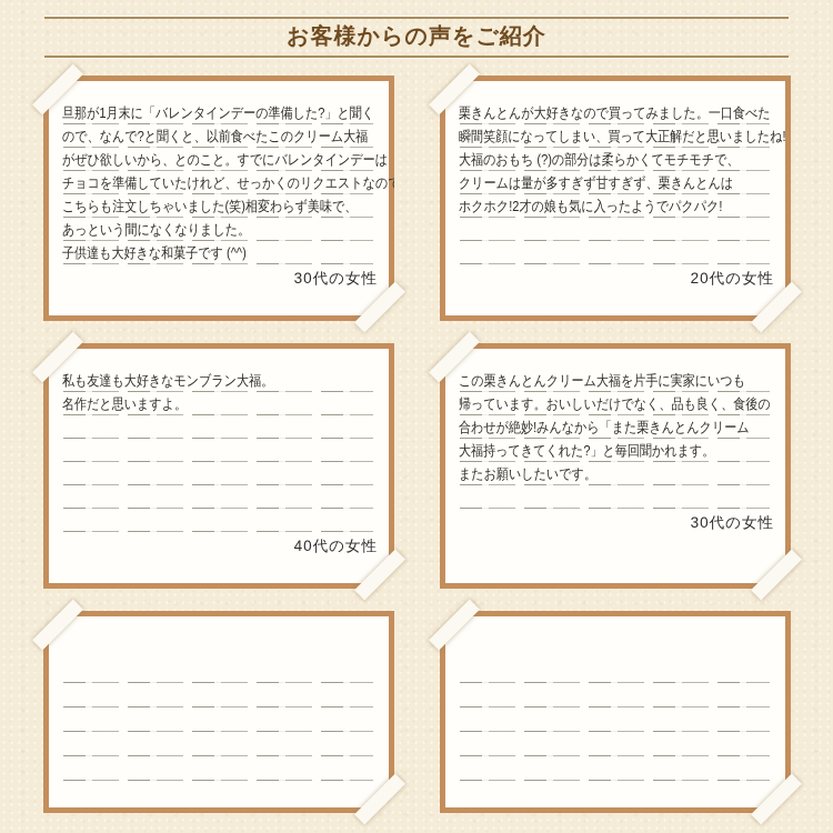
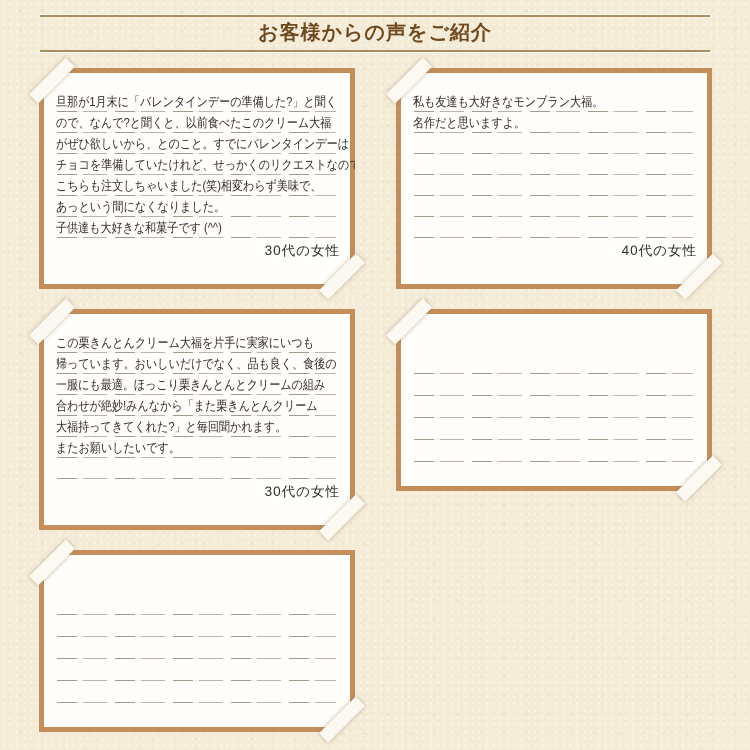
  お客様からの声をご紹介
  旦那が1月末に「バレンタインデーの準備した?」と聞く
  ので、なんで?と聞くと、以前食べたこのクリーム大福
  がぜひ欲しいから、とのこと。すでにバレンタインデーは
  チョコを準備していたけれど、せっかくのリクエストなので
  こちらも注文しちゃいました(笑)相変わらず美味で、
  あっという間になくなりました。
  子供達も大好きな和菓子です (^^)
  30代の女性
- 栗きんとんが大好きなので買ってみました。一口食べた
- 瞬間笑顔になってしまい、買って大正解だと思いましたね!
- 大福のおもち (?)の部分は柔らかくてモチモチで、
- クリームは量が多すぎず甘すぎず、栗きんとんは
- ホクホク!2才の娘も気に入ったようでパクパク!
- 20代の女性
  私も友達も大好きなモンブラン大福。
  名作だと思いますよ。
  40代の女性
  この栗きんとんクリーム大福を片手に実家にいつも
  帰っています。おいしいだけでなく、品も良く、食後の
+ 一服にも最適。ほっこり栗きんとんとクリームの組み
  合わせが絶妙!みんなから「また栗きんとんクリーム
  大福持ってきてくれた?」と毎回聞かれます。
  またお願いしたいです。
  30代の女性
